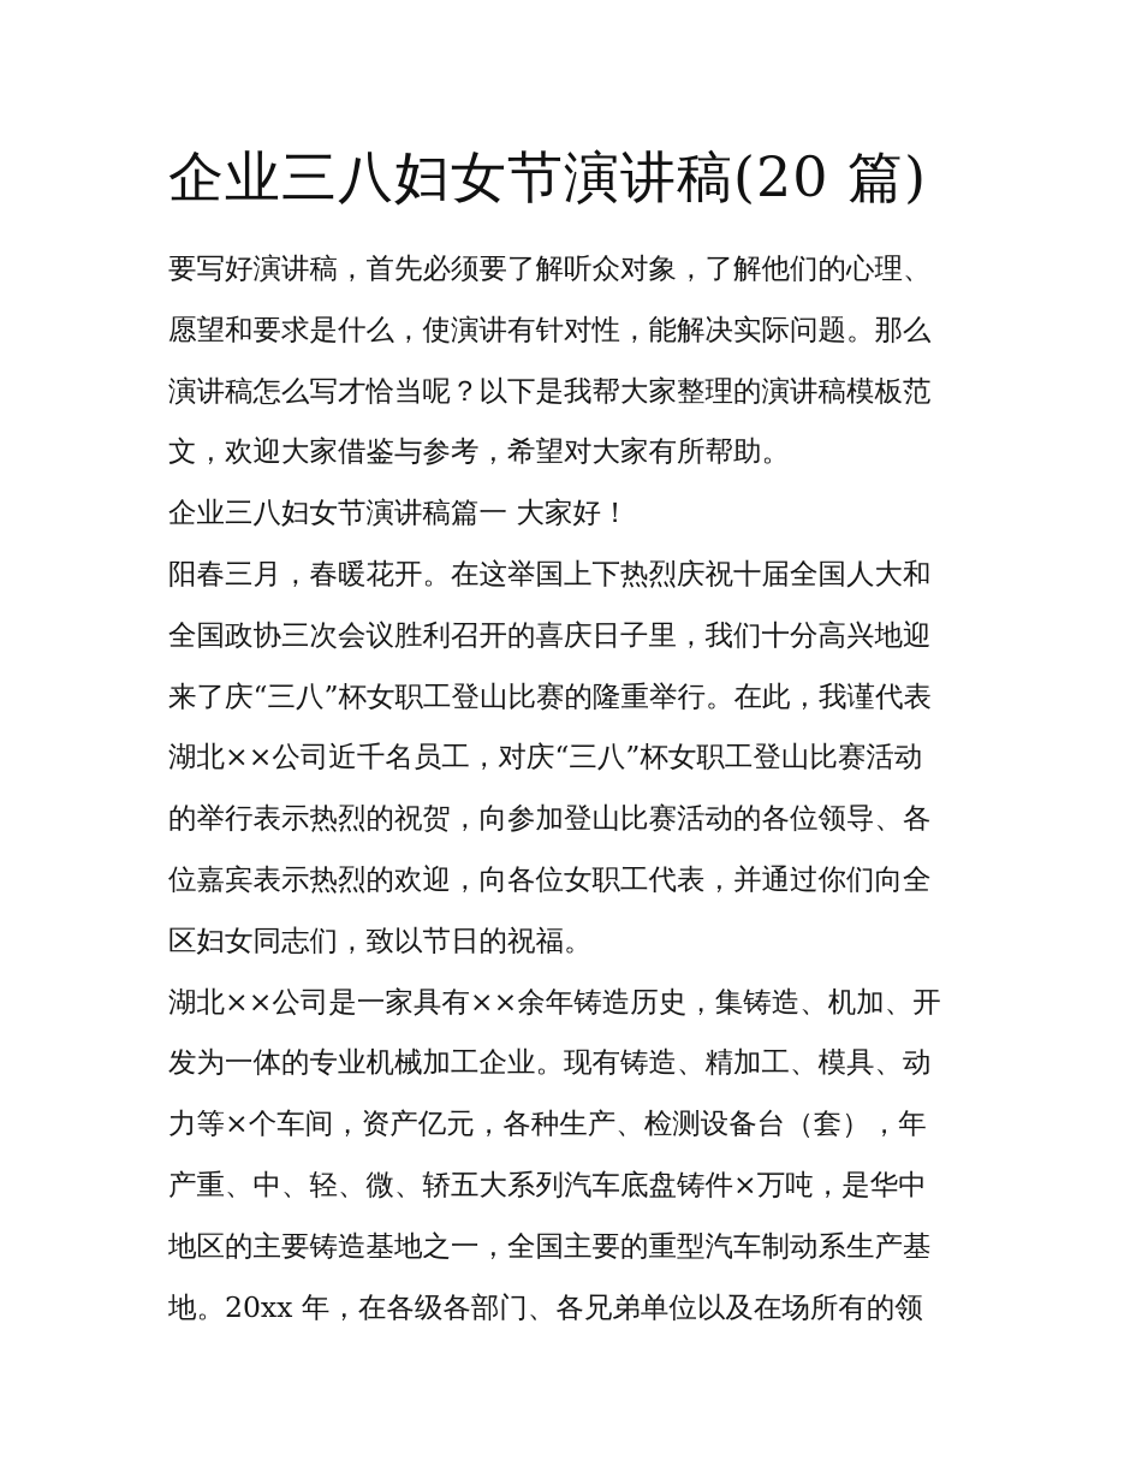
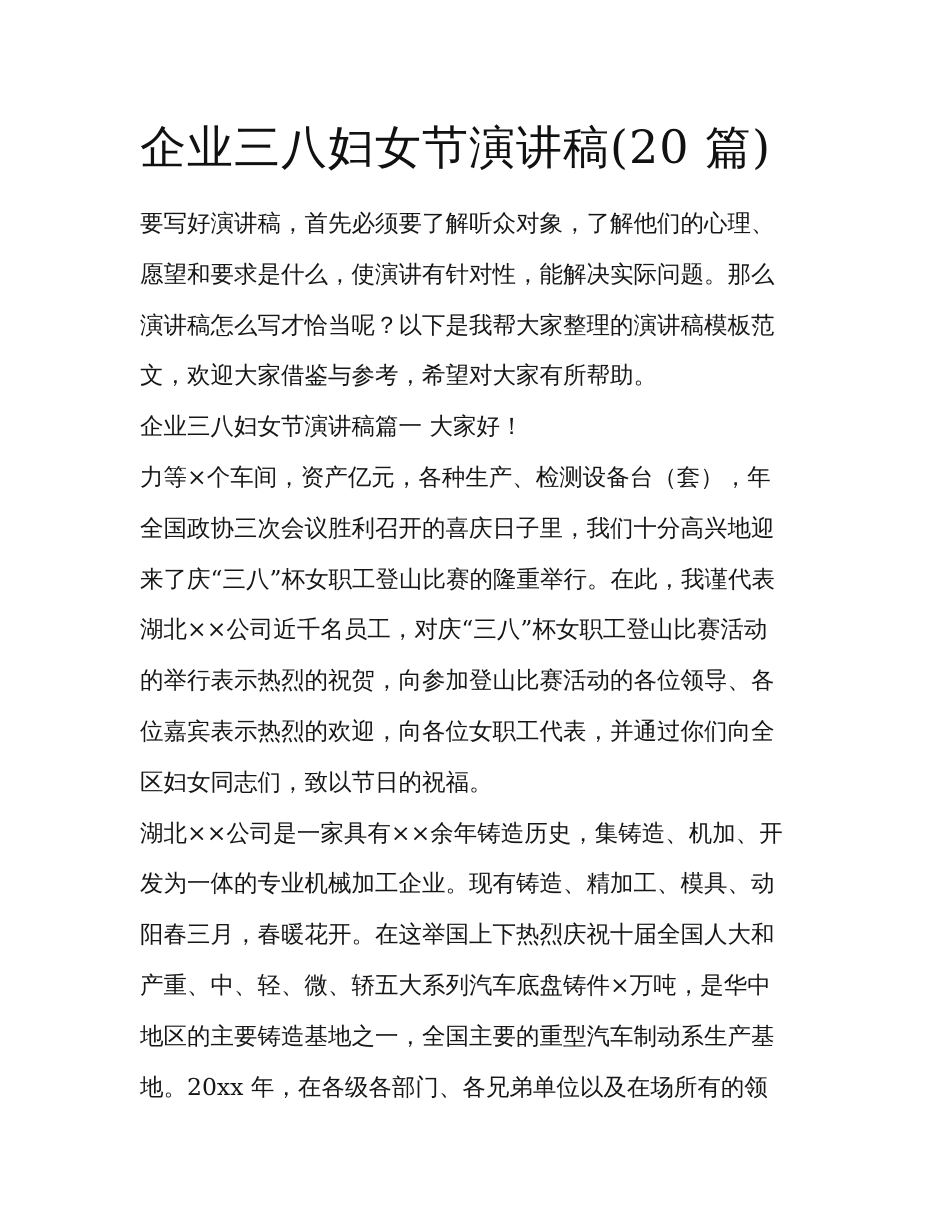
  企业三八妇女节演讲稿(20 篇)
  要写好演讲稿，首先必须要了解听众对象，了解他们的心理、
  愿望和要求是什么，使演讲有针对性，能解决实际问题。那么
  演讲稿怎么写才恰当呢？以下是我帮大家整理的演讲稿模板范
  文，欢迎大家借鉴与参考，希望对大家有所帮助。
  企业三八妇女节演讲稿篇一 大家好！
- 阳春三月，春暖花开。在这举国上下热烈庆祝十届全国人大和
+ 力等×个车间，资产亿元，各种生产、检测设备台（套），年
  全国政协三次会议胜利召开的喜庆日子里，我们十分高兴地迎
  来了庆“三八”杯女职工登山比赛的隆重举行。在此，我谨代表
  湖北××公司近千名员工，对庆“三八”杯女职工登山比赛活动
  的举行表示热烈的祝贺，向参加登山比赛活动的各位领导、各
  位嘉宾表示热烈的欢迎，向各位女职工代表，并通过你们向全
  区妇女同志们，致以节日的祝福。
  湖北××公司是一家具有××余年铸造历史，集铸造、机加、开
  发为一体的专业机械加工企业。现有铸造、精加工、模具、动
- 力等×个车间，资产亿元，各种生产、检测设备台（套），年
+ 阳春三月，春暖花开。在这举国上下热烈庆祝十届全国人大和
  产重、中、轻、微、轿五大系列汽车底盘铸件×万吨，是华中
  地区的主要铸造基地之一，全国主要的重型汽车制动系生产基
  地。20xx 年，在各级各部门、各兄弟单位以及在场所有的领
